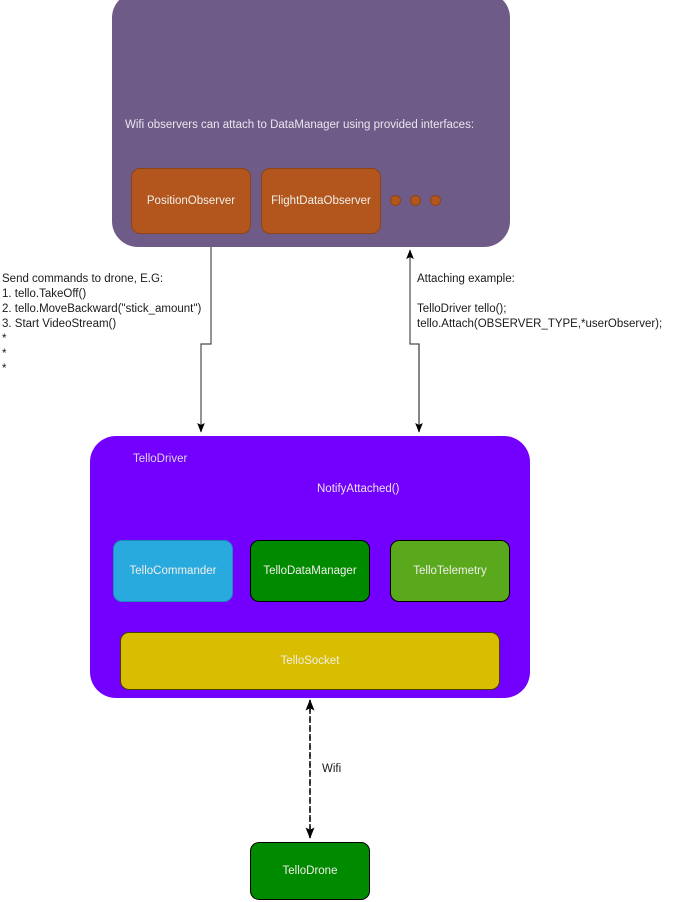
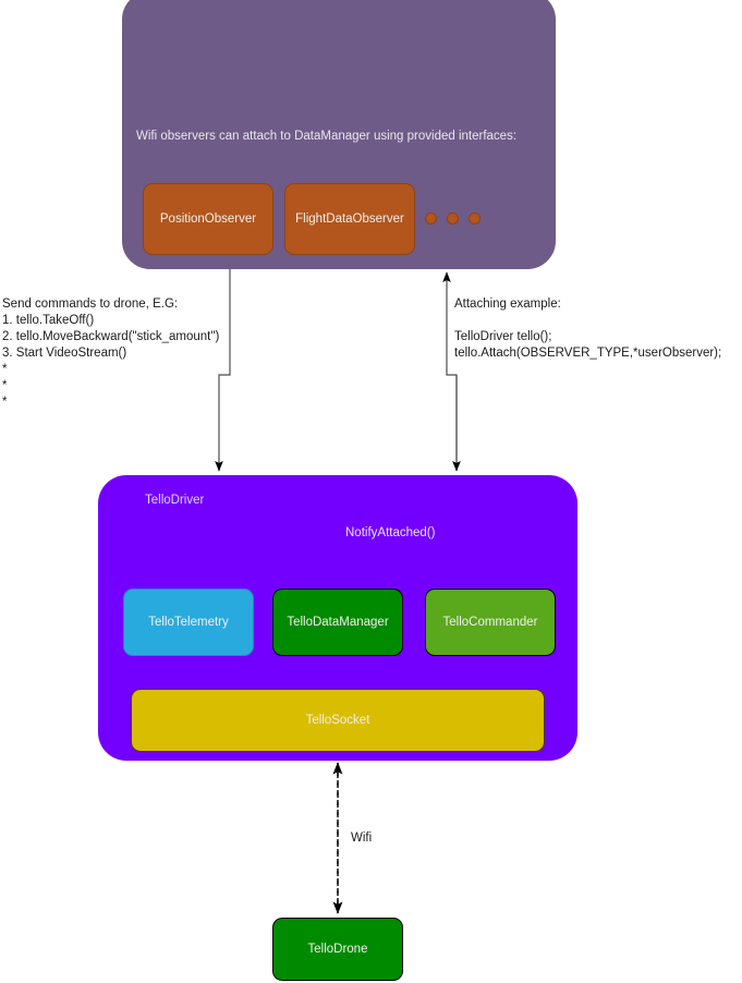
  Wifi observers can attach to DataManager using provided interfaces:
  PositionObserver
  FlightDataObserver
  Send commands to drone, E.G:
  1. tello.TakeOff()
  2. tello.MoveBackward("stick_amount")
  3. Start VideoStream()
  *
  *
  *
  Attaching example:
  TelloDriver tello();
  tello.Attach(OBSERVER_TYPE,*userObserver);
  TelloDriver
  NotifyAttached()
- TelloCommander
+ TelloTelemetry
  TelloDataManager
- TelloTelemetry
+ TelloCommander
  TelloSocket
  Wifi
  TelloDrone
